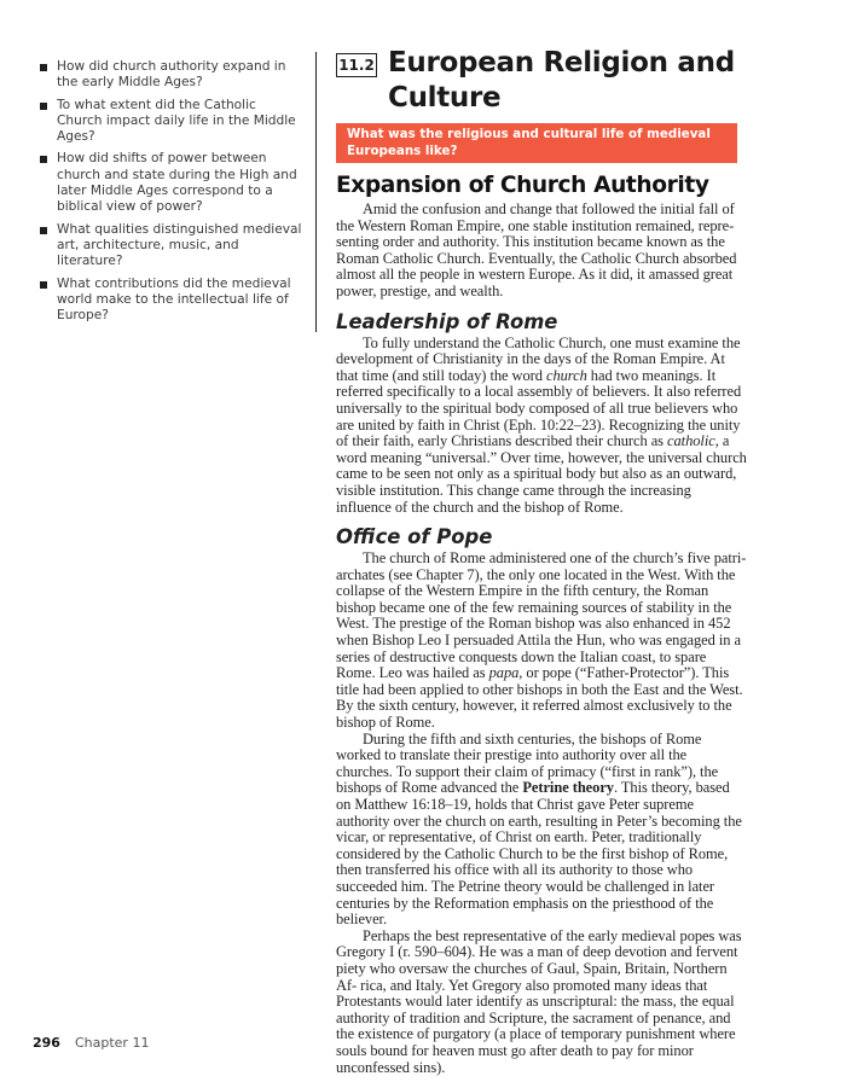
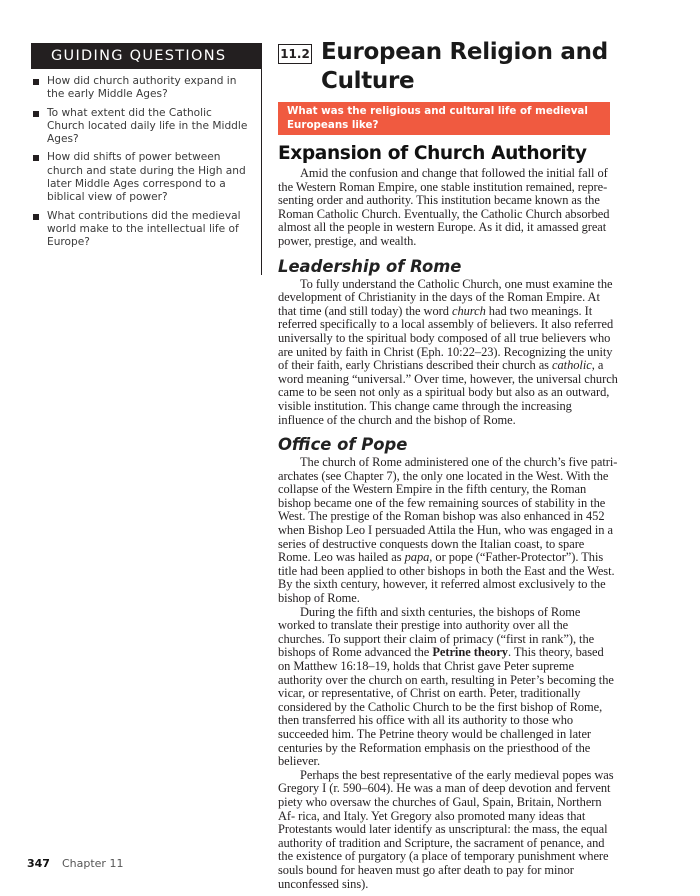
+ GUIDING QUESTIONS
  How did church authority expand in the early Middle Ages?
- To what extent did the Catholic Church impact daily life in the Middle Ages?
+ To what extent did the Catholic Church located daily life in the Middle Ages?
  How did shifts of power between church and state during the High and later Middle Ages correspond to a biblical view of power?
- What qualities distinguished medieval art, architecture, music, and literature?
  What contributions did the medieval world make to the intellectual life of Europe?
  11.2
  European Religion and Culture
  What was the religious and cultural life of medieval Europeans like?
  Expansion of Church Authority
  Amid the confusion and change that followed the initial fall of the Western Roman Empire, one stable institution remained, repre- senting order and authority. This institution became known as the Roman Catholic Church. Eventually, the Catholic Church absorbed almost all the people in western Europe. As it did, it amassed great power, prestige, and wealth.
  Leadership of Rome
  To fully understand the Catholic Church, one must examine the development of Christianity in the days of the Roman Empire. At that time (and still today) the word church had two meanings. It referred specifically to a local assembly of believers. It also referred universally to the spiritual body composed of all true believers who are united by faith in Christ (Eph. 10:22–23). Recognizing the unity of their faith, early Christians described their church as catholic, a word meaning “universal.” Over time, however, the universal church came to be seen not only as a spiritual body but also as an outward, visible institution. This change came through the increasing influence of the church and the bishop of Rome.
  Office of Pope
  The church of Rome administered one of the church’s five patri- archates (see Chapter 7), the only one located in the West. With the collapse of the Western Empire in the fifth century, the Roman bishop became one of the few remaining sources of stability in the West. The prestige of the Roman bishop was also enhanced in 452 when Bishop Leo I persuaded Attila the Hun, who was engaged in a series of destructive conquests down the Italian coast, to spare Rome. Leo was hailed as papa, or pope (“Father-Protector”). This title had been applied to other bishops in both the East and the West. By the sixth century, however, it referred almost exclusively to the bishop of Rome.
  During the fifth and sixth centuries, the bishops of Rome worked to translate their prestige into authority over all the churches. To support their claim of primacy (“first in rank”), the bishops of Rome advanced the Petrine theory. This theory, based on Matthew 16:18–19, holds that Christ gave Peter supreme authority over the church on earth, resulting in Peter’s becoming the vicar, or representative, of Christ on earth. Peter, traditionally considered by the Catholic Church to be the first bishop of Rome, then transferred his office with all its authority to those who succeeded him. The Petrine theory would be challenged in later centuries by the Reformation emphasis on the priesthood of the believer.
  Perhaps the best representative of the early medieval popes was Gregory I (r. 590–604). He was a man of deep devotion and fervent piety who oversaw the churches of Gaul, Spain, Britain, Northern Af- rica, and Italy. Yet Gregory also promoted many ideas that Protestants would later identify as unscriptural: the mass, the equal authority of tradition and Scripture, the sacrament of penance, and the existence of purgatory (a place of temporary punishment where souls bound for heaven must go after death to pay for minor unconfessed sins).
- 296
+ 347
  Chapter 11
